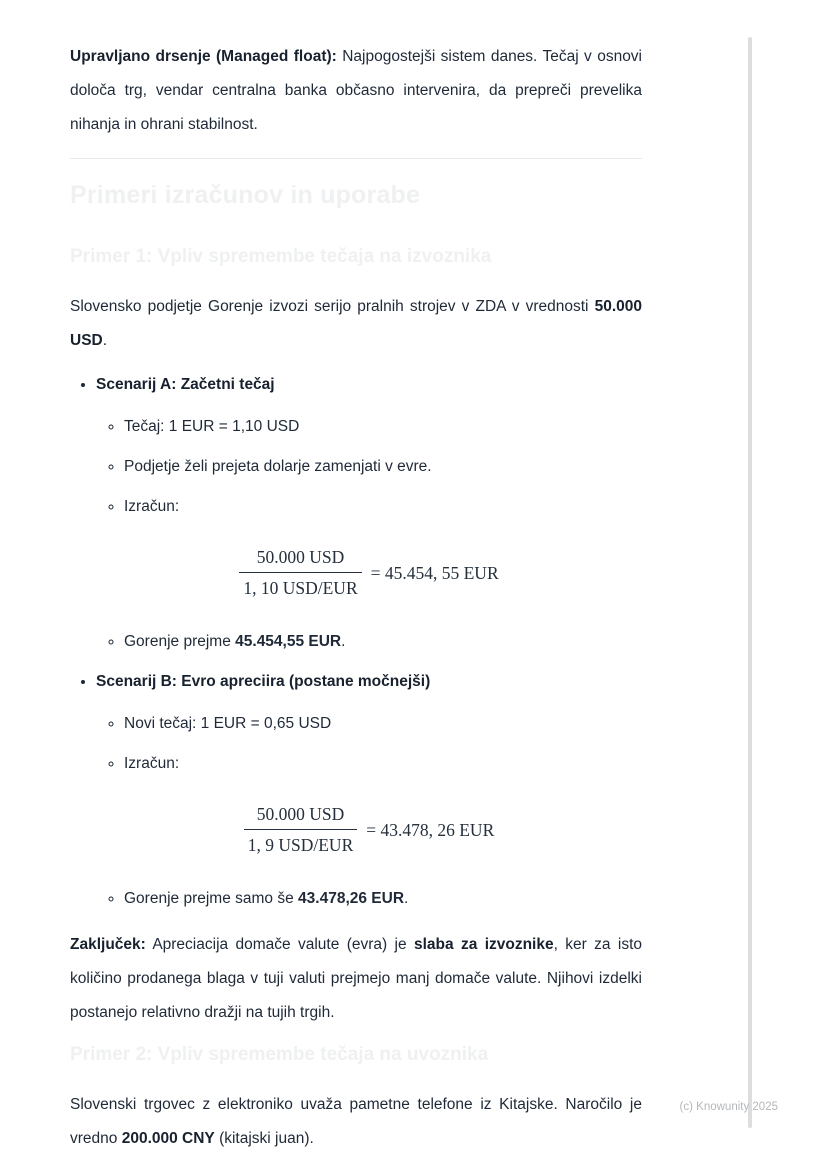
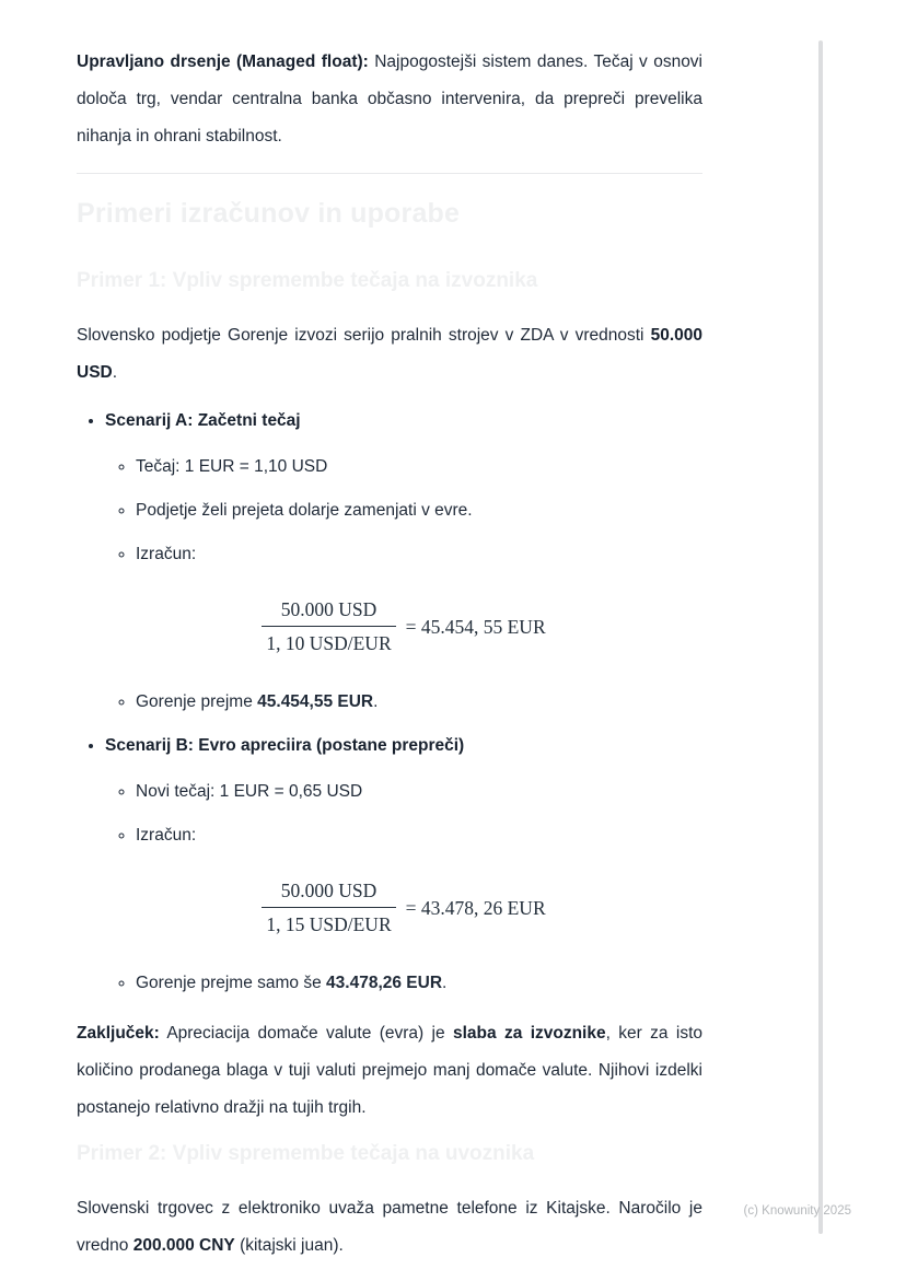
  Upravljano drsenje (Managed float): Najpogostejši sistem danes. Tečaj v osnovi določa trg, vendar centralna banka občasno intervenira, da prepreči prevelika nihanja in ohrani stabilnost.
  Slovensko podjetje Gorenje izvozi serijo pralnih strojev v ZDA v vrednosti 50.000 USD.
  Scenarij A: Začetni tečaj
  Tečaj: 1 EUR = 1,10 USD
  Podjetje želi prejeta dolarje zamenjati v evre.
  Izračun:
  50.000 USD
  1, 10 USD/EUR
  = 45.454, 55 EUR
  Gorenje prejme 45.454,55 EUR.
- Scenarij B: Evro apreciira (postane močnejši)
+ Scenarij B: Evro apreciira (postane prepreči)
  Novi tečaj: 1 EUR = 0,65 USD
  Izračun:
  50.000 USD
- 1, 9 USD/EUR
+ 1, 15 USD/EUR
  = 43.478, 26 EUR
  Gorenje prejme samo še 43.478,26 EUR.
  Zaključek: Apreciacija domače valute (evra) je slaba za izvoznike, ker za isto količino prodanega blaga v tuji valuti prejmejo manj domače valute. Njihovi izdelki postanejo relativno dražji na tujih trgih.
  Slovenski trgovec z elektroniko uvaža pametne telefone iz Kitajske. Naročilo je vredno 200.000 CNY (kitajski juan).
  (c) Knowunity 2025
